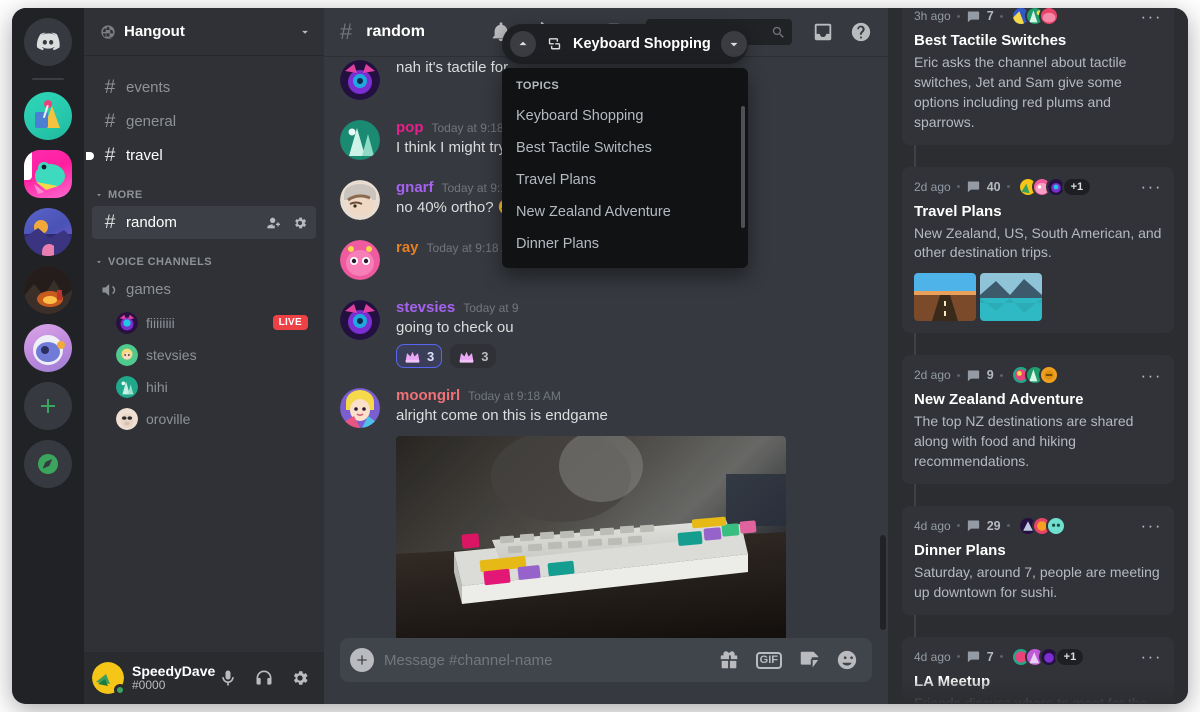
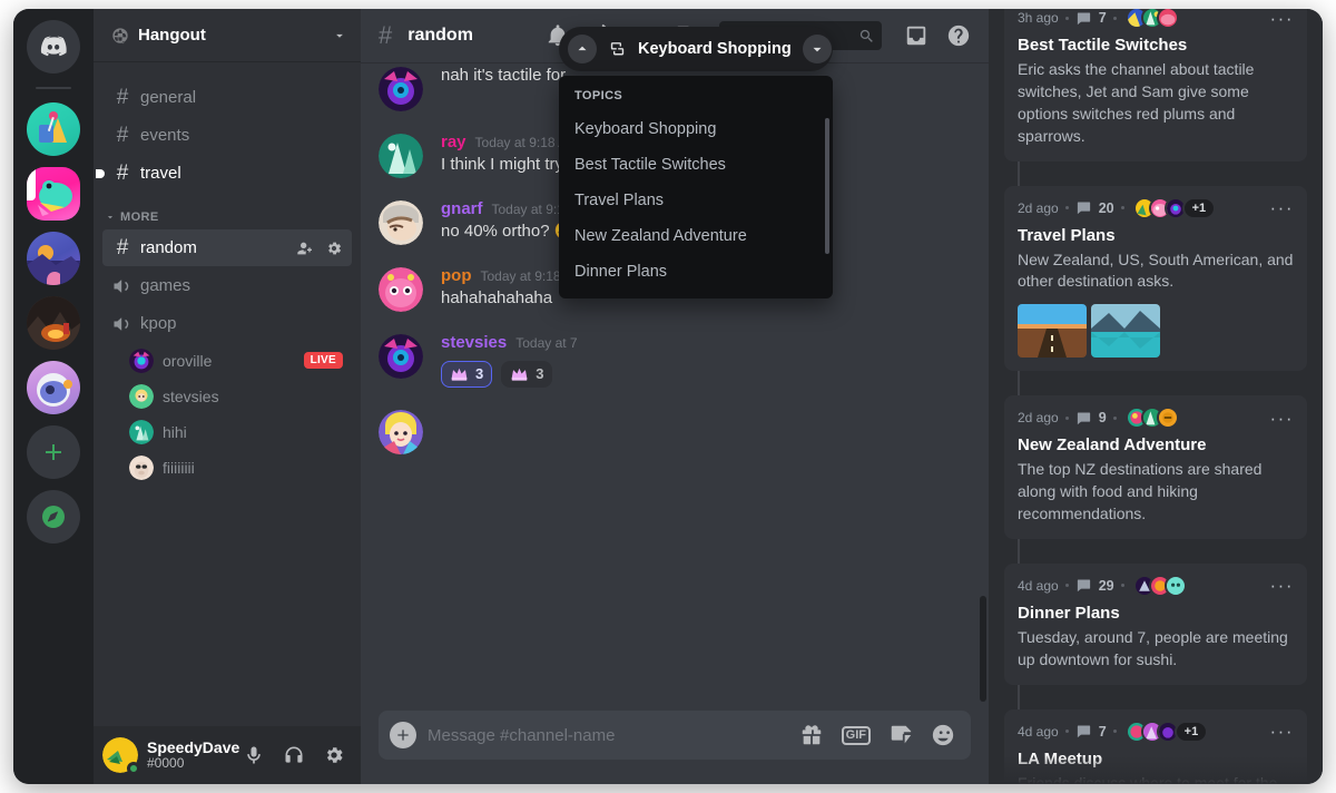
  Hangout
  #
- events
+ general
  #
- general
+ events
  #
  travel
  MORE
  #
  random
- VOICE CHANNELS
  games
+ kpop
- fiiiiiiii
+ oroville
  LIVE
  stevsies
  hihi
- oroville
+ fiiiiiiii
  SpeedyDav
  #0000
  #
  random
  nah it's tactile fo
- pop
+ ray
  Today at 9:18
  I think I might tr
  gnarf
  Today at 9:
  no 40% ortho?
- ray
+ pop
  Today at 9:18
+ hahahahahaha
  stevsies
- Today at 9
+ Today at 7
- going to check ou
  3
  3
- moongirl
- Today at 9:18 AM
- alright come on this is endgame
  Message #channel-name
  GIF
  Keyboard Shopping
  TOPICS
  Keyboard Shopping
  Best Tactile Switches
  Travel Plans
  New Zealand Adventure
  Dinner Plans
  3h ago
  7
  ···
  Best Tactile Switches
- Eric asks the channel about tactile switches, Jet and Sam give some options including red plums and sparrows.
+ Eric asks the channel about tactile switches, Jet and Sam give some options switches red plums and sparrows.
  2d ago
- 40
+ 20
  +1
  ···
  Travel Plans
- New Zealand, US, South American, and other destination trips.
+ New Zealand, US, South American, and other destination asks.
  2d ago
  9
  ···
  New Zealand Adventure
  The top NZ destinations are shared along with food and hiking recommendations.
  4d ago
  29
  ···
  Dinner Plans
- Saturday, around 7, people are meeting up downtown for sushi.
+ Tuesday, around 7, people are meeting up downtown for sushi.
  4d ago
  7
  +1
  ···
